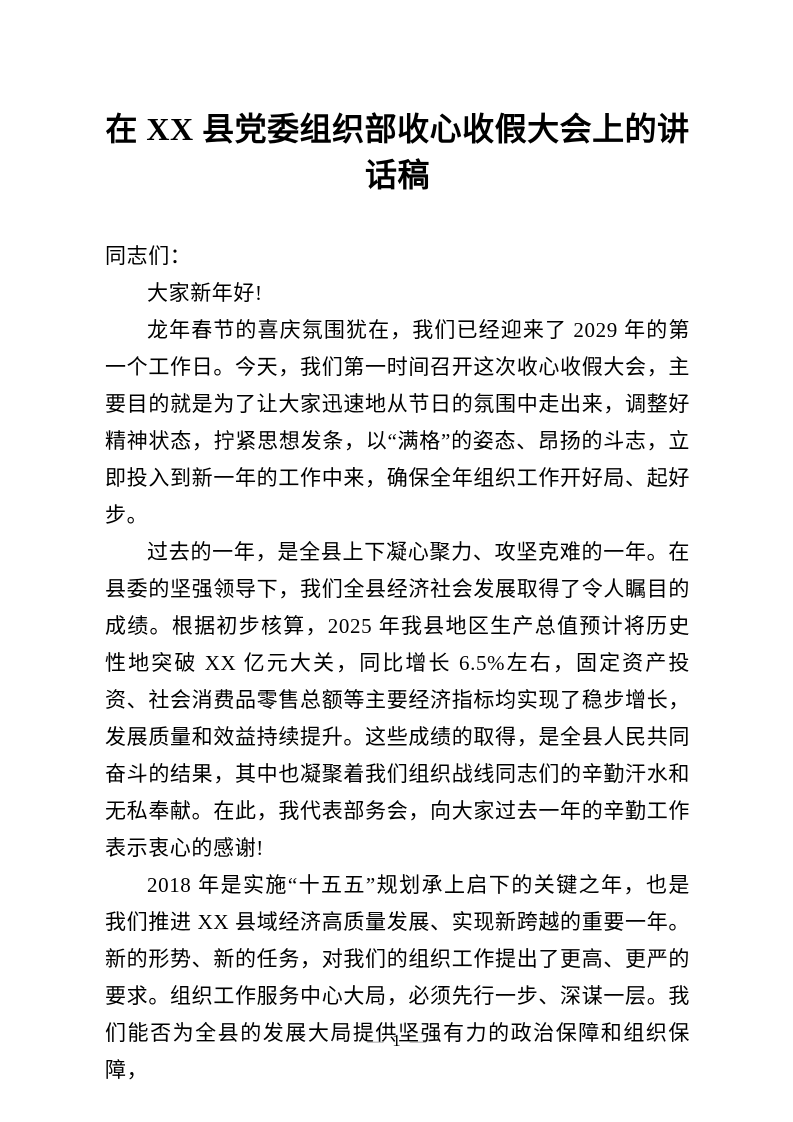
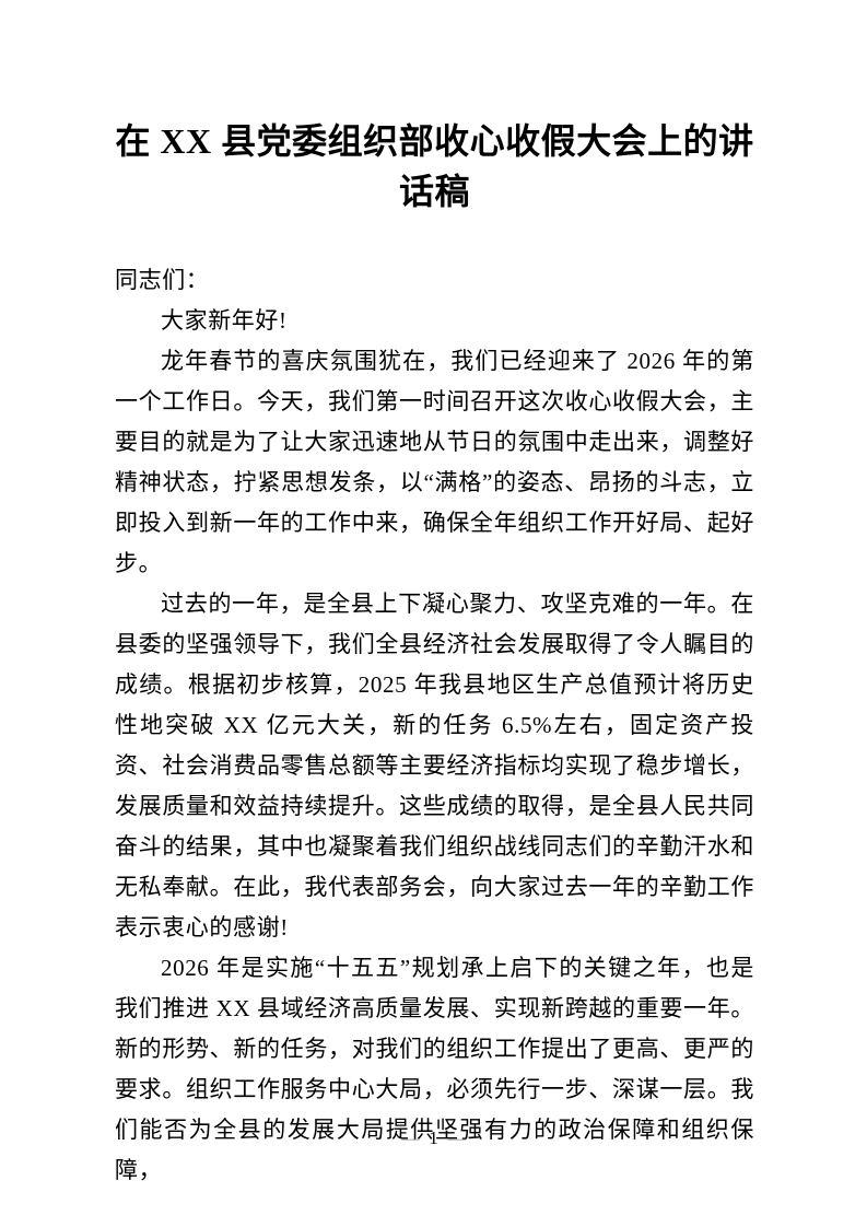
  在 XX 县党委组织部收心收假大会上的讲话稿
  同志们：
  大家新年好!
- 龙年春节的喜庆氛围犹在，我们已经迎来了 2029 年的第一个工作日。今天，我们第一时间召开这次收心收假大会，主要目的就是为了让大家迅速地从节日的氛围中走出来，调整好精神状态，拧紧思想发条，以“满格”的姿态、昂扬的斗志，立即投入到新一年的工作中来，确保全年组织工作开好局、起好步。
+ 龙年春节的喜庆氛围犹在，我们已经迎来了 2026 年的第一个工作日。今天，我们第一时间召开这次收心收假大会，主要目的就是为了让大家迅速地从节日的氛围中走出来，调整好精神状态，拧紧思想发条，以“满格”的姿态、昂扬的斗志，立即投入到新一年的工作中来，确保全年组织工作开好局、起好步。
- 过去的一年，是全县上下凝心聚力、攻坚克难的一年。在县委的坚强领导下，我们全县经济社会发展取得了令人瞩目的成绩。根据初步核算，2025 年我县地区生产总值预计将历史性地突破 XX 亿元大关，同比增长 6.5%左右，固定资产投资、社会消费品零售总额等主要经济指标均实现了稳步增长，发展质量和效益持续提升。这些成绩的取得，是全县人民共同奋斗的结果，其中也凝聚着我们组织战线同志们的辛勤汗水和无私奉献。在此，我代表部务会，向大家过去一年的辛勤工作表示衷心的感谢!
+ 过去的一年，是全县上下凝心聚力、攻坚克难的一年。在县委的坚强领导下，我们全县经济社会发展取得了令人瞩目的成绩。根据初步核算，2025 年我县地区生产总值预计将历史性地突破 XX 亿元大关，新的任务 6.5%左右，固定资产投资、社会消费品零售总额等主要经济指标均实现了稳步增长，发展质量和效益持续提升。这些成绩的取得，是全县人民共同奋斗的结果，其中也凝聚着我们组织战线同志们的辛勤汗水和无私奉献。在此，我代表部务会，向大家过去一年的辛勤工作表示衷心的感谢!
- 2018 年是实施“十五五”规划承上启下的关键之年，也是我们推进 XX 县域经济高质量发展、实现新跨越的重要一年。新的形势、新的任务，对我们的组织工作提出了更高、更严的要求。组织工作服务中心大局，必须先行一步、深谋一层。我们能否为全县的发展大局提供坚强有力的政治保障和组织保障，
+ 2026 年是实施“十五五”规划承上启下的关键之年，也是我们推进 XX 县域经济高质量发展、实现新跨越的重要一年。新的形势、新的任务，对我们的组织工作提出了更高、更严的要求。组织工作服务中心大局，必须先行一步、深谋一层。我们能否为全县的发展大局提供坚强有力的政治保障和组织保障，
  — 1 —
